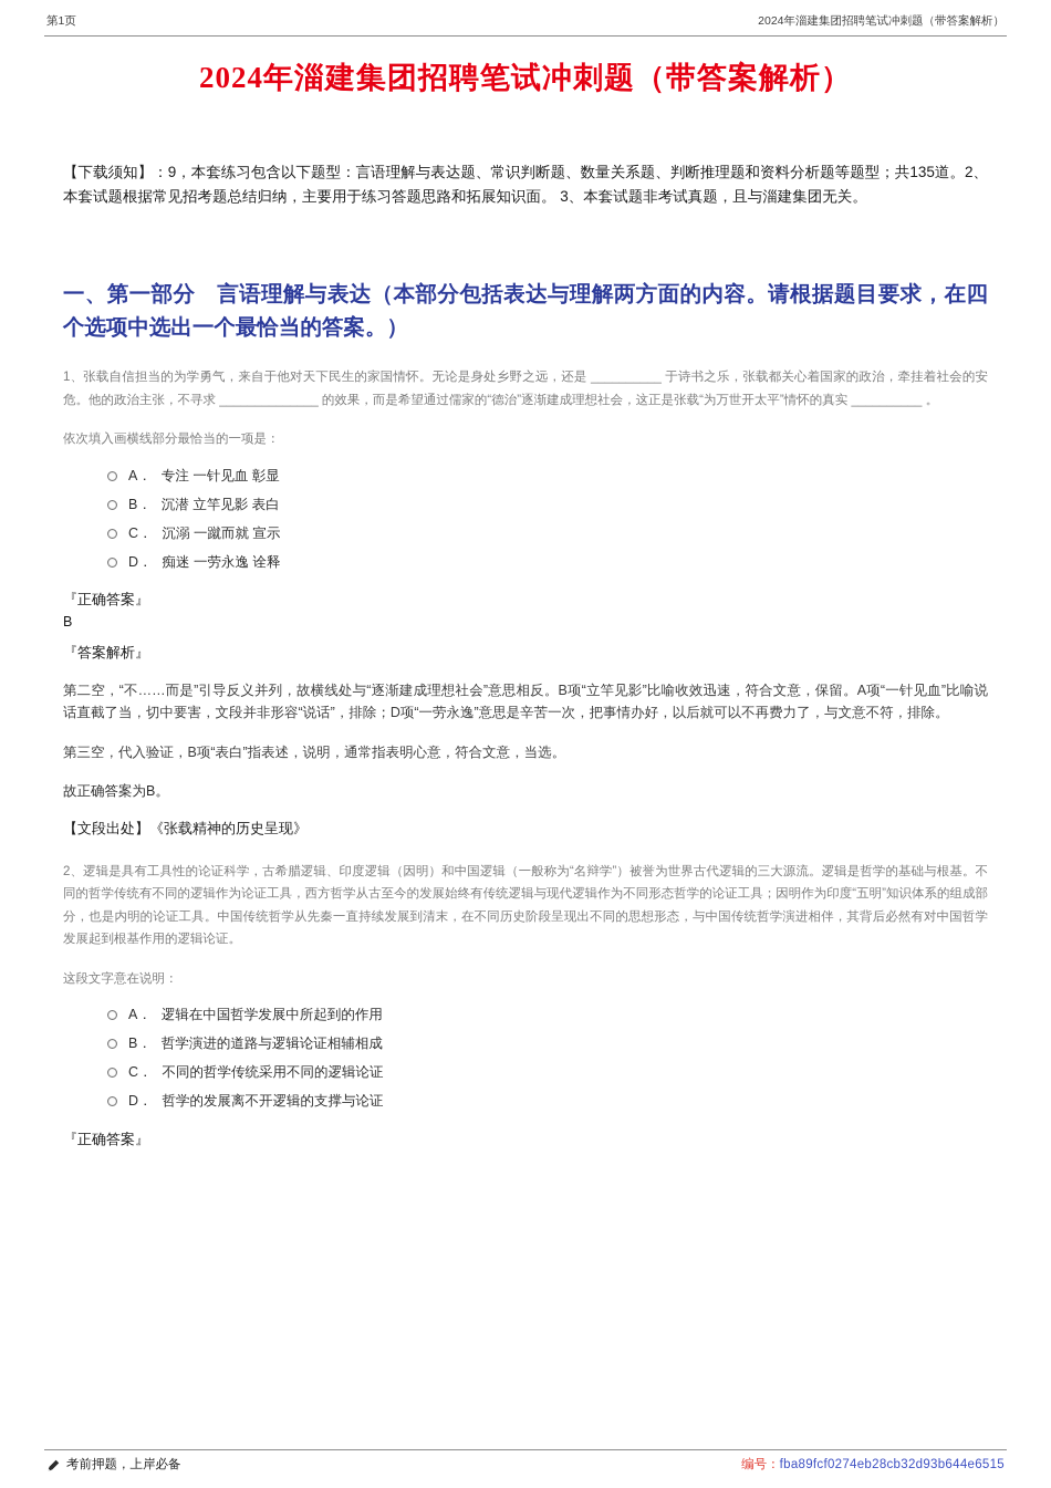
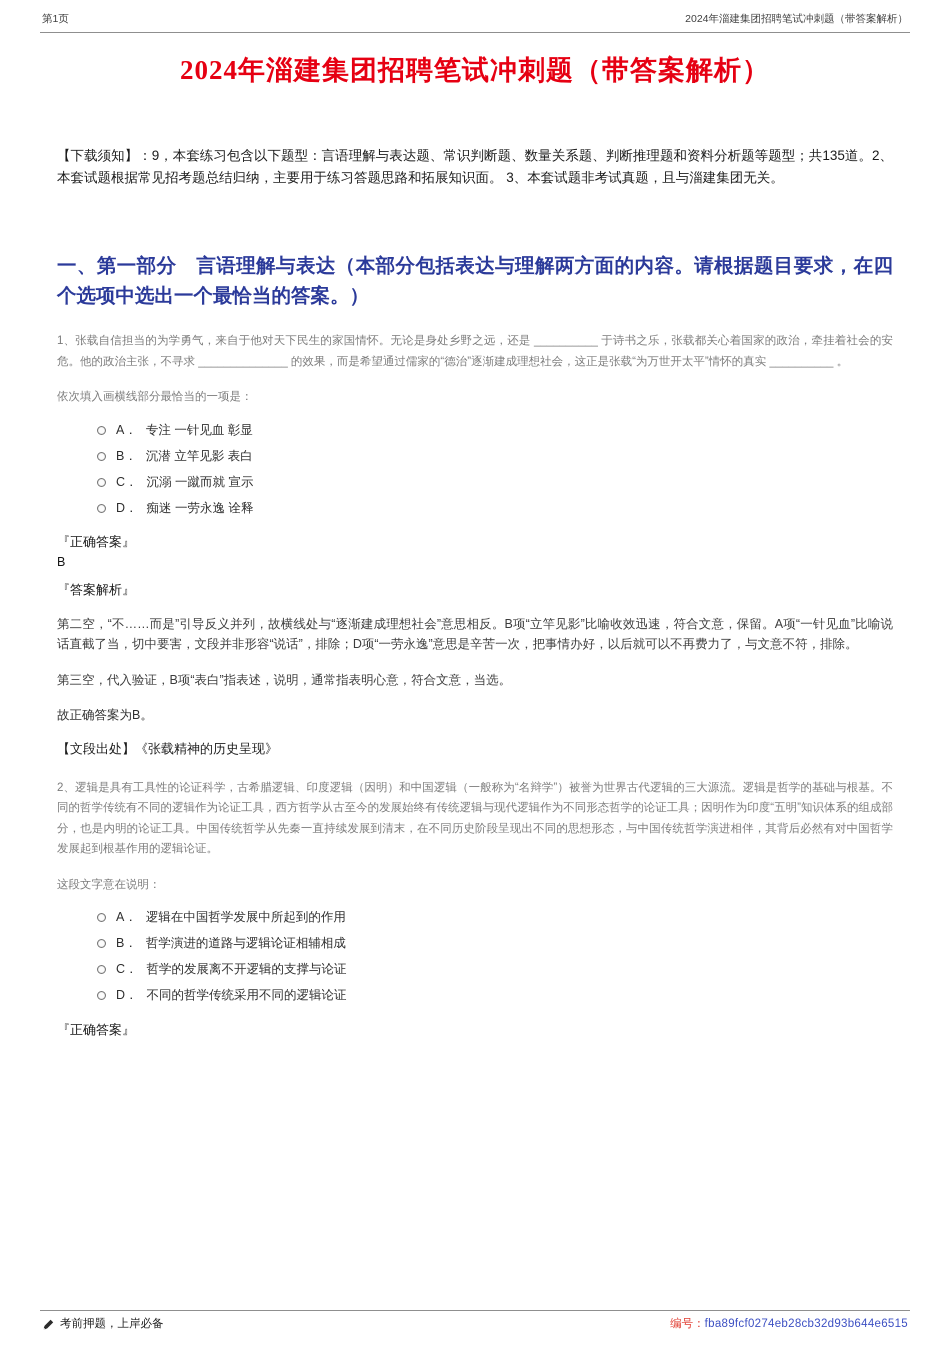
  第1页
  2024年淄建集团招聘笔试冲刺题（带答案解析）
  2024年淄建集团招聘笔试冲刺题（带答案解析）
  【下载须知】：9，本套练习包含以下题型：言语理解与表达题、常识判断题、数量关系题、判断推理题和资料分析题等题型；共135道。2、本套试题根据常见招考题总结归纳，主要用于练习答题思路和拓展知识面。 3、本套试题非考试真题，且与淄建集团无关。
  一、第一部分 言语理解与表达（本部分包括表达与理解两方面的内容。请根据题目要求，在四个选项中选出一个最恰当的答案。）
  1、张载自信担当的为学勇气，来自于他对天下民生的家国情怀。无论是身处乡野之远，还是 __________ 于诗书之乐，张载都关心着国家的政治，牵挂着社会的安危。他的政治主张，不寻求 ______________ 的效果，而是希望通过儒家的“德治”逐渐建成理想社会，这正是张载“为万世开太平”情怀的真实 __________ 。
  依次填入画横线部分最恰当的一项是：
  A．
  专注 一针见血 彰显
  B．
  沉潜 立竿见影 表白
  C．
  沉溺 一蹴而就 宣示
  D．
  痴迷 一劳永逸 诠释
  『正确答案』
  B
  『答案解析』
  第二空，“不……而是”引导反义并列，故横线处与“逐渐建成理想社会”意思相反。B项“立竿见影”比喻收效迅速，符合文意，保留。A项“一针见血”比喻说话直截了当，切中要害，文段并非形容“说话”，排除；D项“一劳永逸”意思是辛苦一次，把事情办好，以后就可以不再费力了，与文意不符，排除。
  第三空，代入验证，B项“表白”指表述，说明，通常指表明心意，符合文意，当选。
  故正确答案为B。
  【文段出处】《张载精神的历史呈现》
  2、逻辑是具有工具性的论证科学，古希腊逻辑、印度逻辑（因明）和中国逻辑（一般称为“名辩学”）被誉为世界古代逻辑的三大源流。逻辑是哲学的基础与根基。不同的哲学传统有不同的逻辑作为论证工具，西方哲学从古至今的发展始终有传统逻辑与现代逻辑作为不同形态哲学的论证工具；因明作为印度“五明”知识体系的组成部分，也是内明的论证工具。中国传统哲学从先秦一直持续发展到清末，在不同历史阶段呈现出不同的思想形态，与中国传统哲学演进相伴，其背后必然有对中国哲学发展起到根基作用的逻辑论证。
  这段文字意在说明：
  A．
  逻辑在中国哲学发展中所起到的作用
  B．
  哲学演进的道路与逻辑论证相辅相成
  C．
- 不同的哲学传统采用不同的逻辑论证
+ 哲学的发展离不开逻辑的支撑与论证
  D．
- 哲学的发展离不开逻辑的支撑与论证
+ 不同的哲学传统采用不同的逻辑论证
  『正确答案』
  考前押题，上岸必备
  编号：fba89fcf0274eb28cb32d93b644e6515
